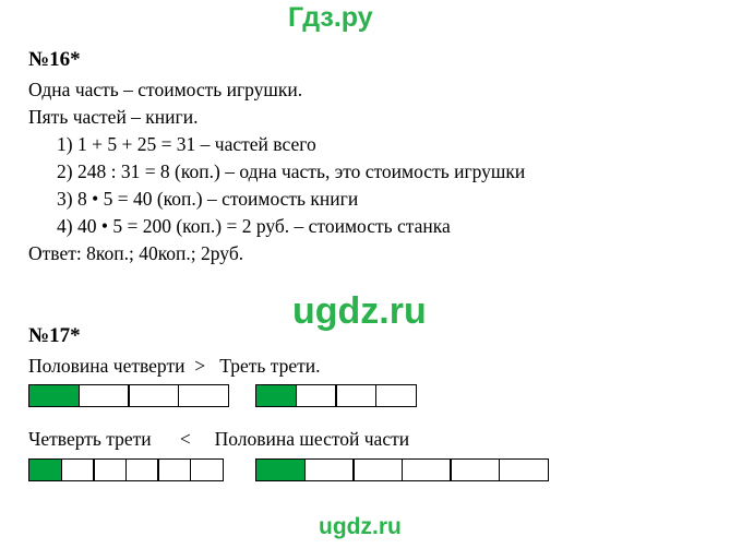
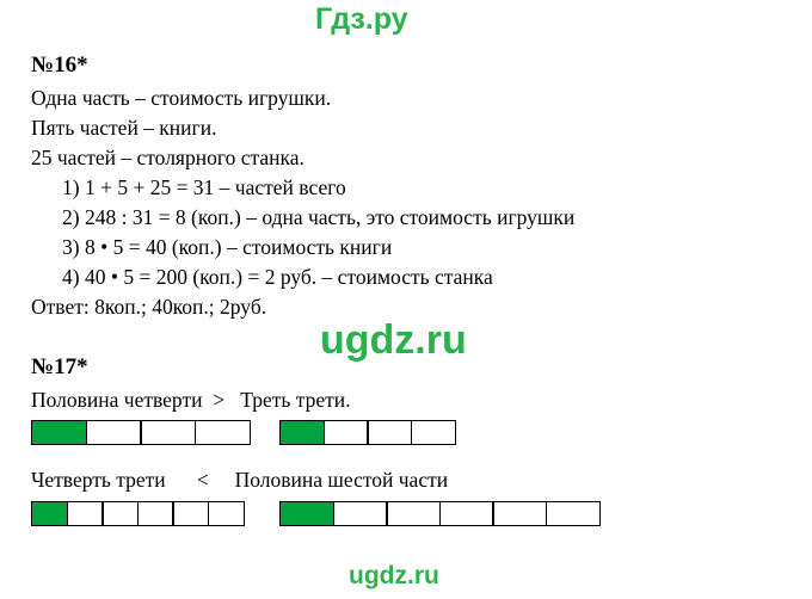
  Гдз.ру
  №16*
  Одна часть – стоимость игрушки.
  Пять частей – книги.
+ 25 частей – столярного станка.
  1) 1 + 5 + 25 = 31 – частей всего
  2) 248 : 31 = 8 (коп.) – одна часть, это стоимость игрушки
  3) 8 • 5 = 40 (коп.) – стоимость книги
  4) 40 • 5 = 200 (коп.) = 2 руб. – стоимость станка
  Ответ: 8коп.; 40коп.; 2руб.
  ugdz.ru
  №17*
  Половина четверти > Треть трети.
  Четверть трети < Половина шестой части
  ugdz.ru
